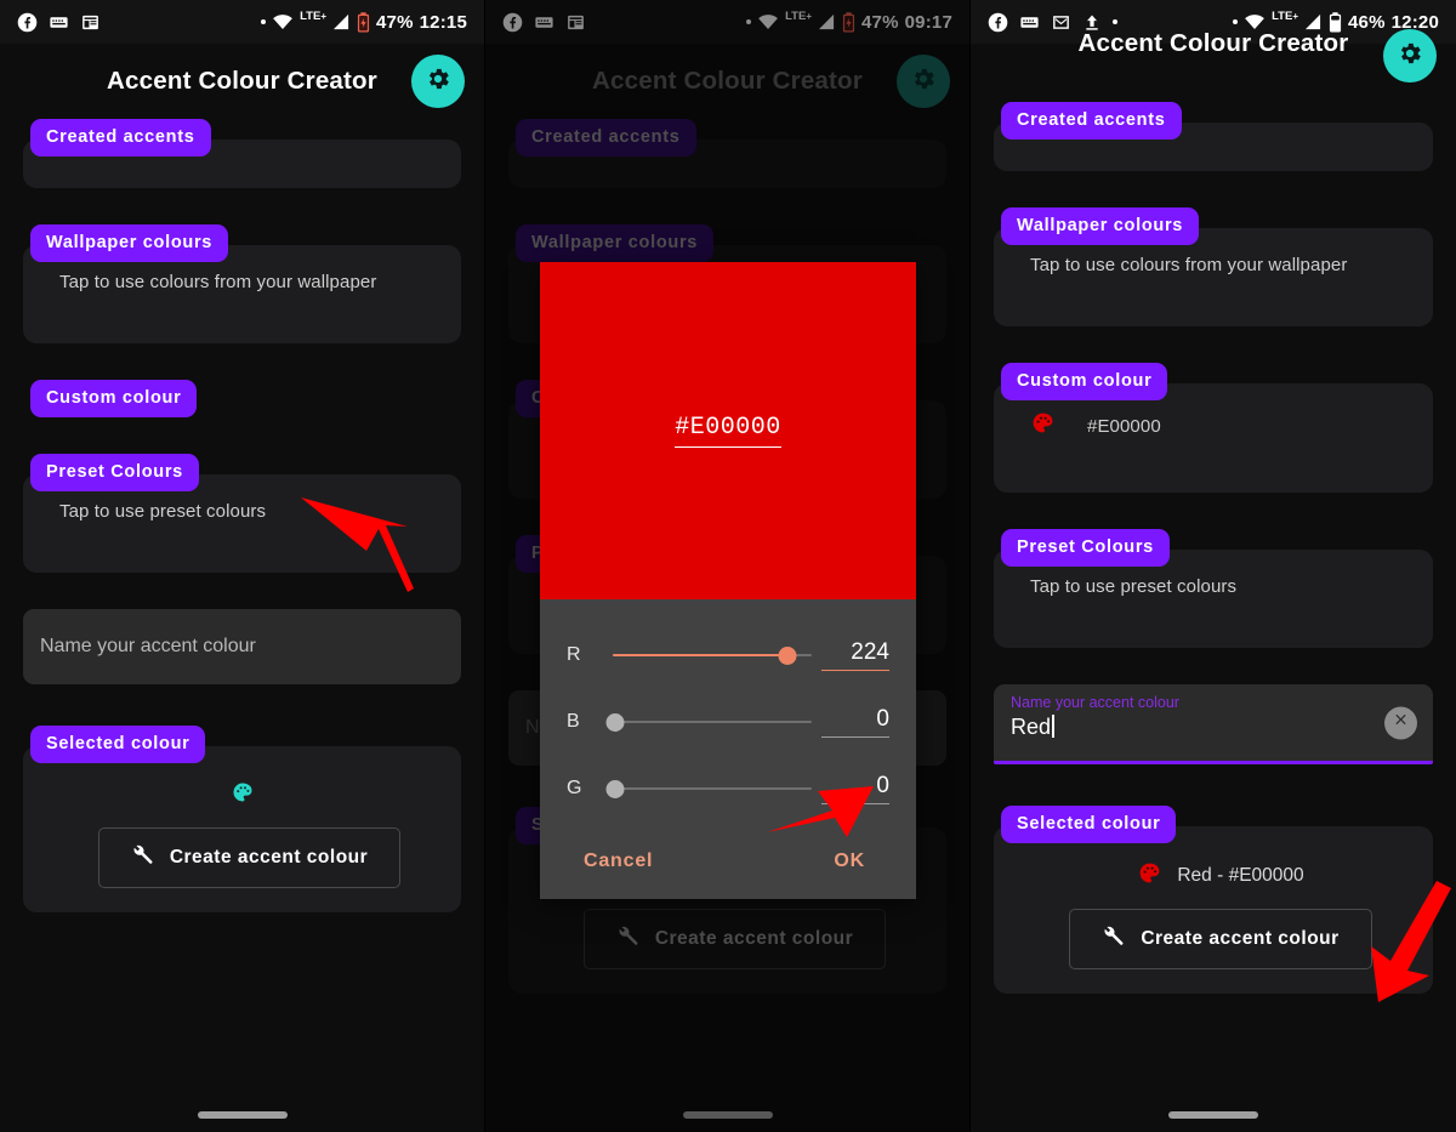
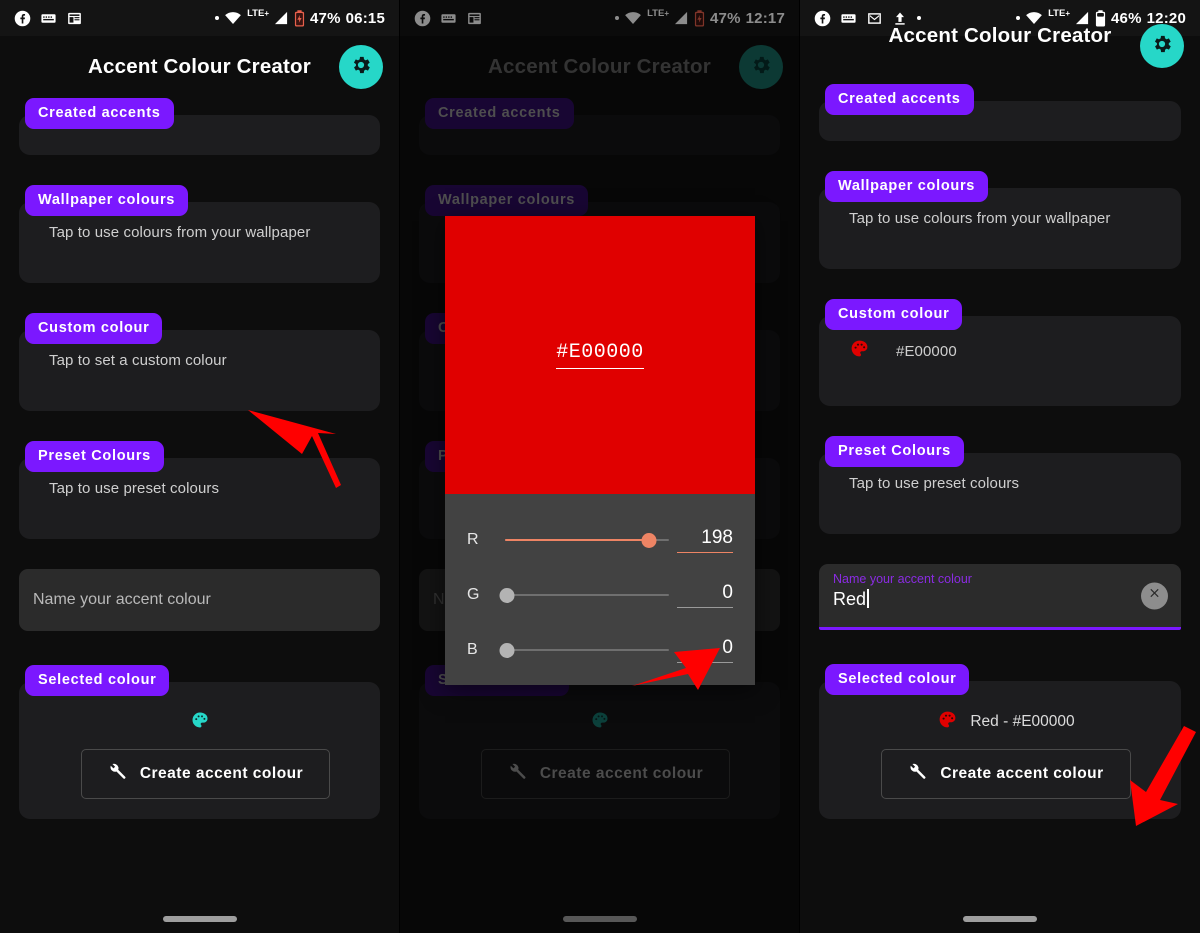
  LTE+
  47%
- 12:15
+ 06:15
  Accent Colour Creator
  Created accents
  Wallpaper colours
  Tap to use colours from your wallpaper
  Custom colour
+ Tap to set a custom colour
  Preset Colours
  Tap to use preset colours
  Name your accent colour
  Selected colour
  Create accent colour
  LTE+
  47%
- 09:17
+ 12:17
  Accent Colour Creator
  Created accents
  Wallpaper colours
  Create accent colour
  #E00000
  R
- 224
+ 198
- B
+ G
  0
- G
+ B
  0
- Cancel
- OK
  LTE+
  46%
  12:20
  Accent Colour Creator
  Created accents
  Wallpaper colours
  Tap to use colours from your wallpaper
  Custom colour
  #E00000
  Preset Colours
  Tap to use preset colours
  Name your accent colour
  Red
  Selected colour
  Red - #E00000
  Create accent colour
